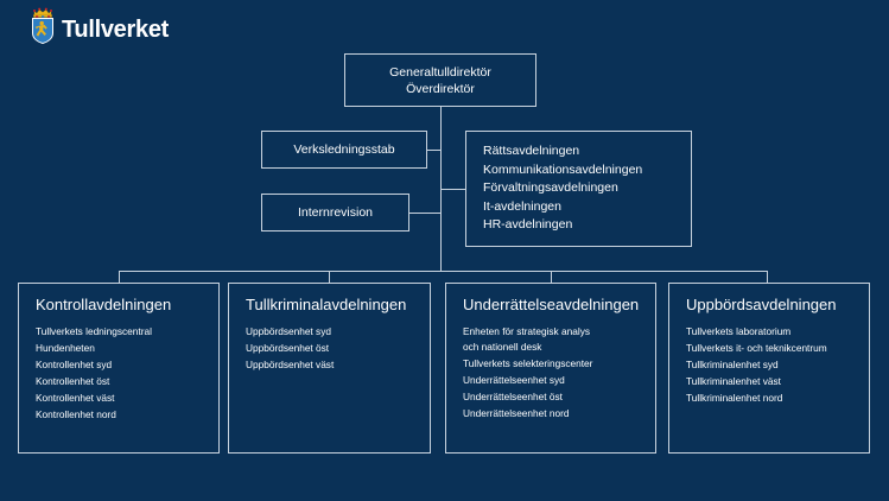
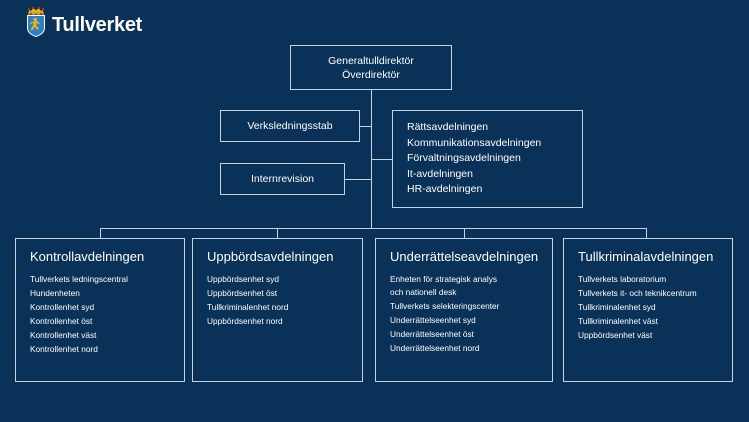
  Tullverket
  Generaltulldirektör
  Överdirektör
  Verksledningsstab
  Internrevision
  Rättsavdelningen
  Kommunikationsavdelningen
  Förvaltningsavdelningen
  It-avdelningen
  HR-avdelningen
  Kontrollavdelningen
  Tullverkets ledningscentral
  Hundenheten
  Kontrollenhet syd
  Kontrollenhet öst
  Kontrollenhet väst
  Kontrollenhet nord
- Tullkriminalavdelningen
+ Uppbördsavdelningen
  Uppbördsenhet syd
  Uppbördsenhet öst
- Uppbördsenhet väst
+ Tullkriminalenhet nord
+ Uppbördsenhet nord
  Underrättelseavdelningen
  Enheten för strategisk analys
  och nationell desk
  Tullverkets selekteringscenter
  Underrättelseenhet syd
  Underrättelseenhet öst
  Underrättelseenhet nord
- Uppbördsavdelningen
+ Tullkriminalavdelningen
  Tullverkets laboratorium
  Tullverkets it- och teknikcentrum
  Tullkriminalenhet syd
  Tullkriminalenhet väst
- Tullkriminalenhet nord
+ Uppbördsenhet väst
